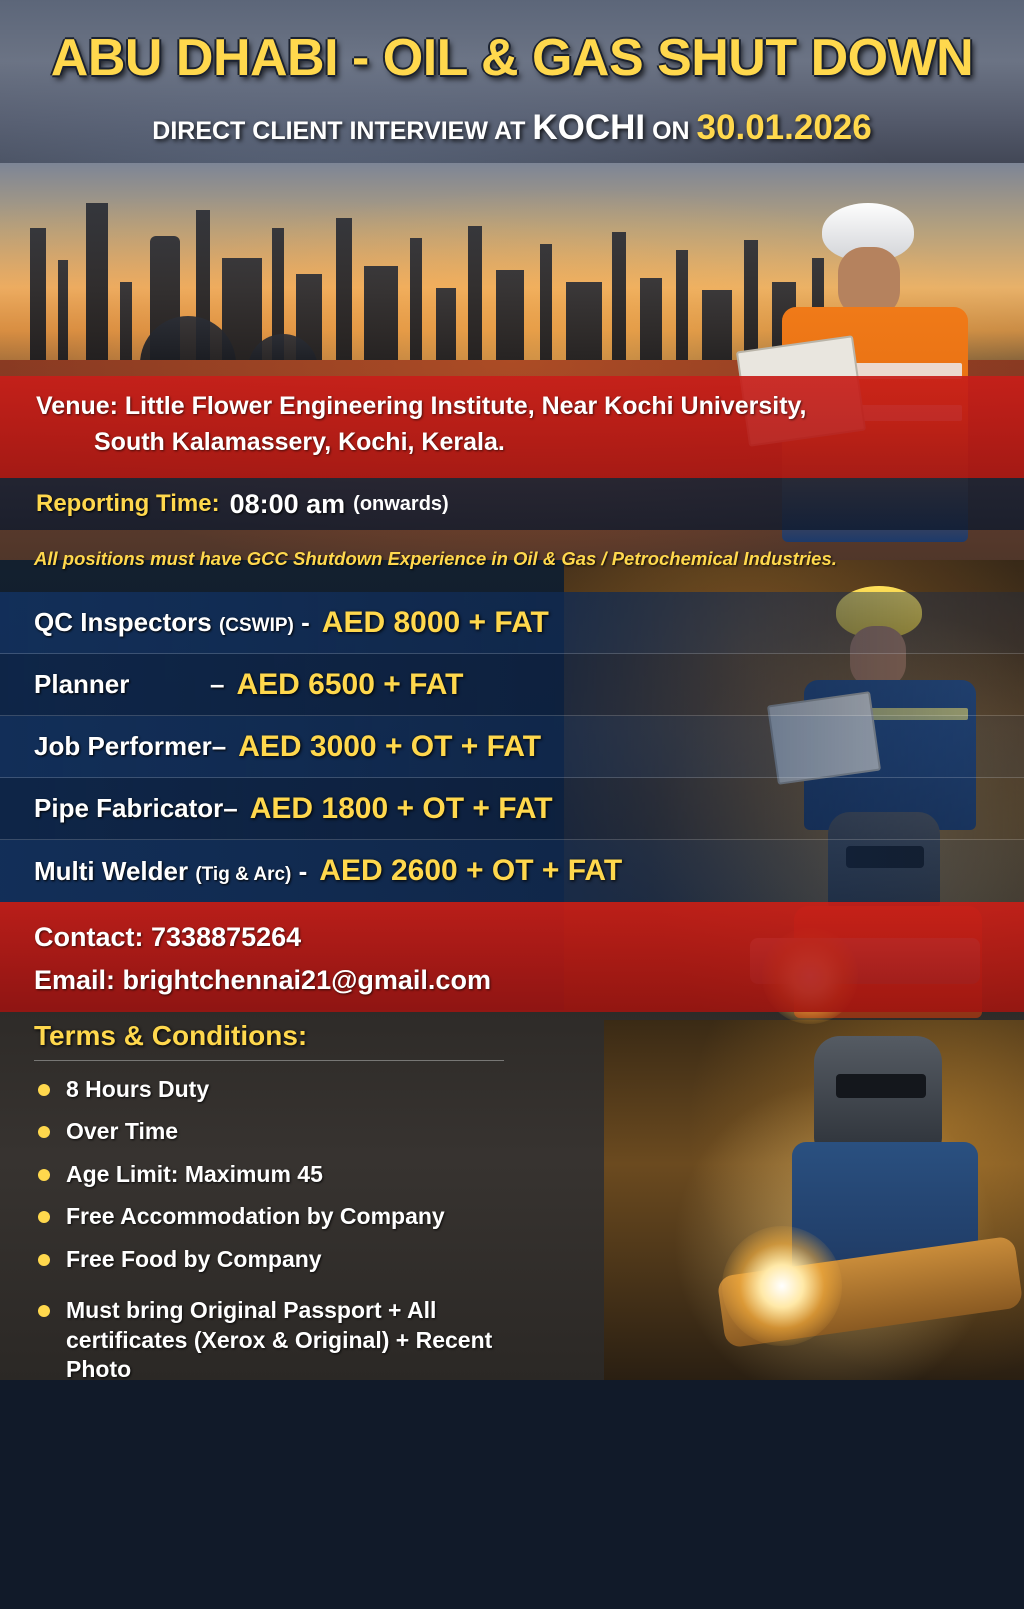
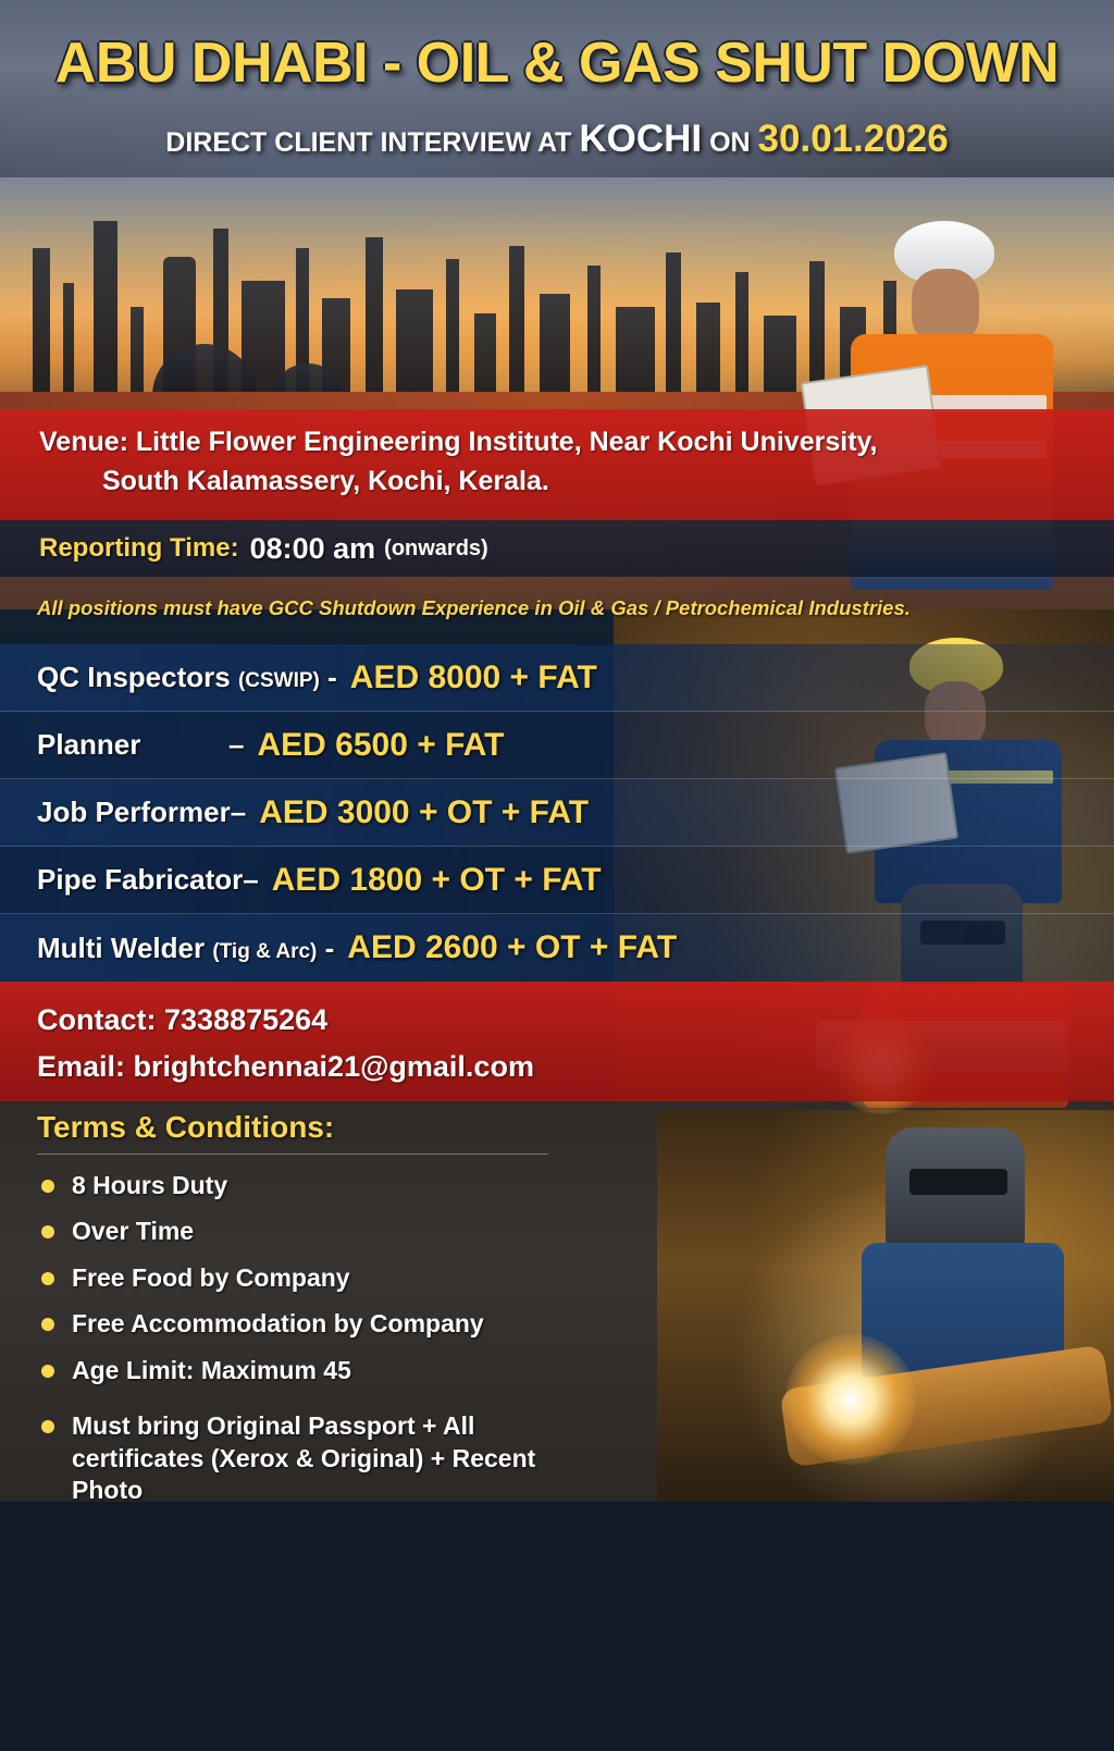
  ABU DHABI - OIL & GAS SHUT DOWN
  DIRECT CLIENT INTERVIEW AT KOCHI ON 30.01.2026
  Venue: Little Flower Engineering Institute, Near Kochi University,
  South Kalamassery, Kochi, Kerala.
  Reporting Time:
  08:00 am
  (onwards)
  All positions must have GCC Shutdown Experience in Oil & Gas / Petrochemical Industries.
  QC Inspectors (CSWIP) -
  AED 8000 + FAT
  Planner
  –
  AED 6500 + FAT
  Job Performer
  –
  AED 3000 + OT + FAT
  Pipe Fabricator
  –
  AED 1800 + OT + FAT
  Multi Welder (Tig & Arc) -
  AED 2600 + OT + FAT
  Contact: 7338875264
  Email: brightchennai21@gmail.com
  Terms & Conditions:
  8 Hours Duty
  Over Time
- Age Limit: Maximum 45
+ Free Food by Company
  Free Accommodation by Company
- Free Food by Company
+ Age Limit: Maximum 45
  Must bring Original Passport + All certificates (Xerox & Original) + Recent Photo
